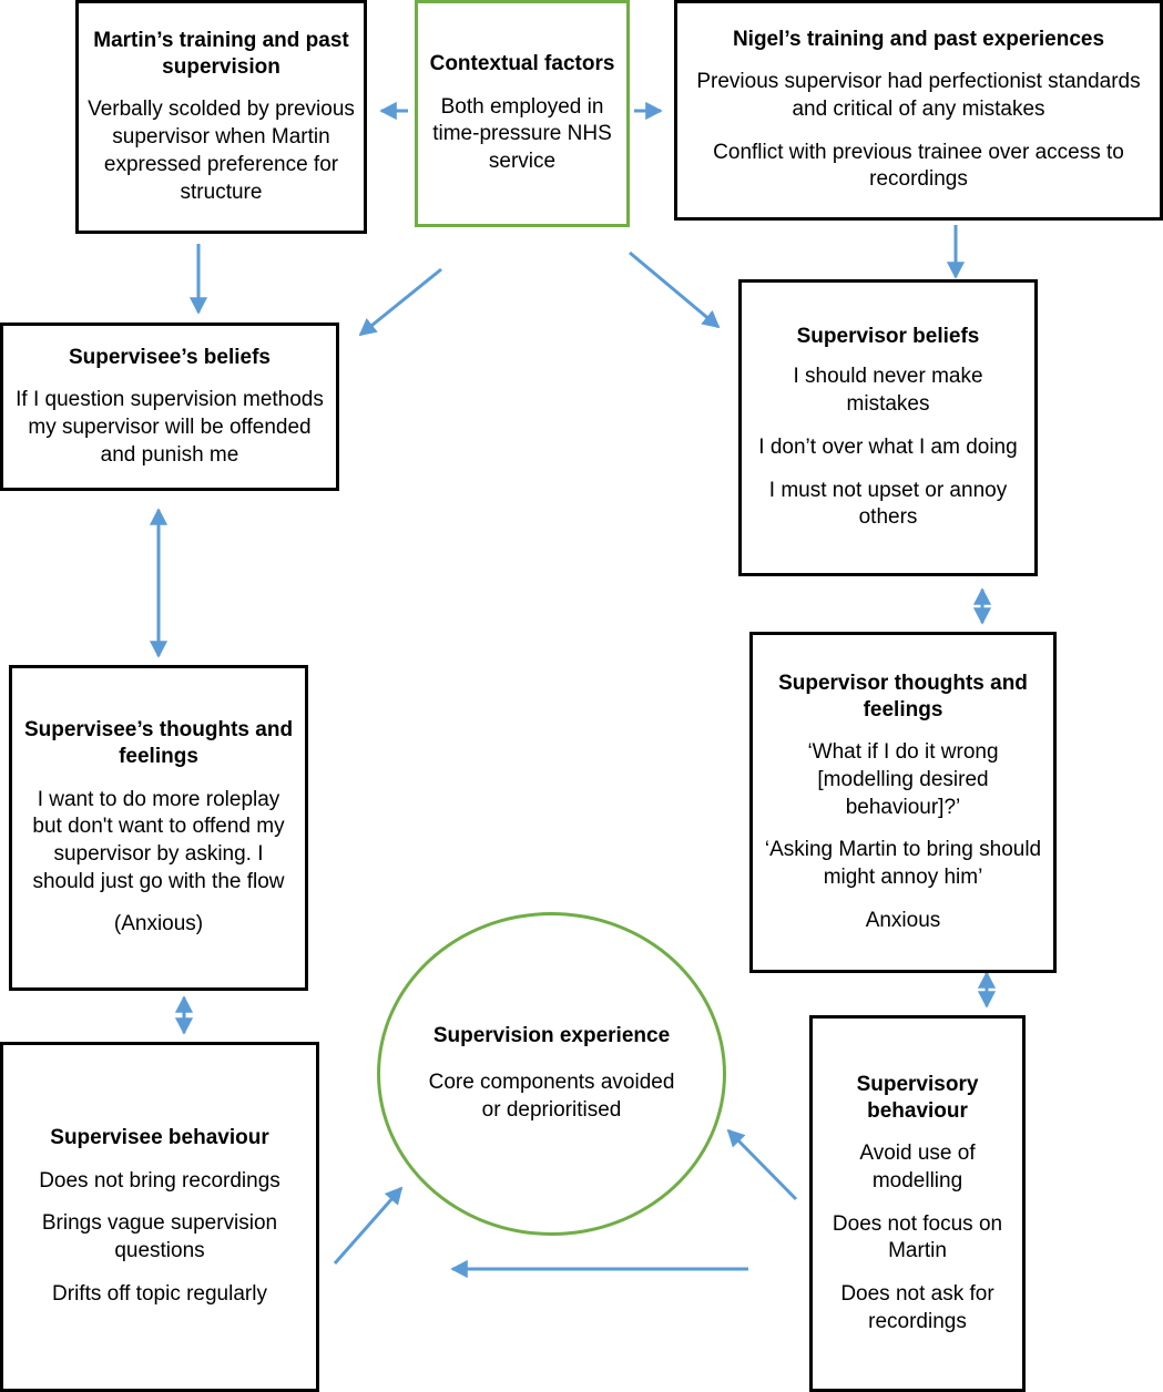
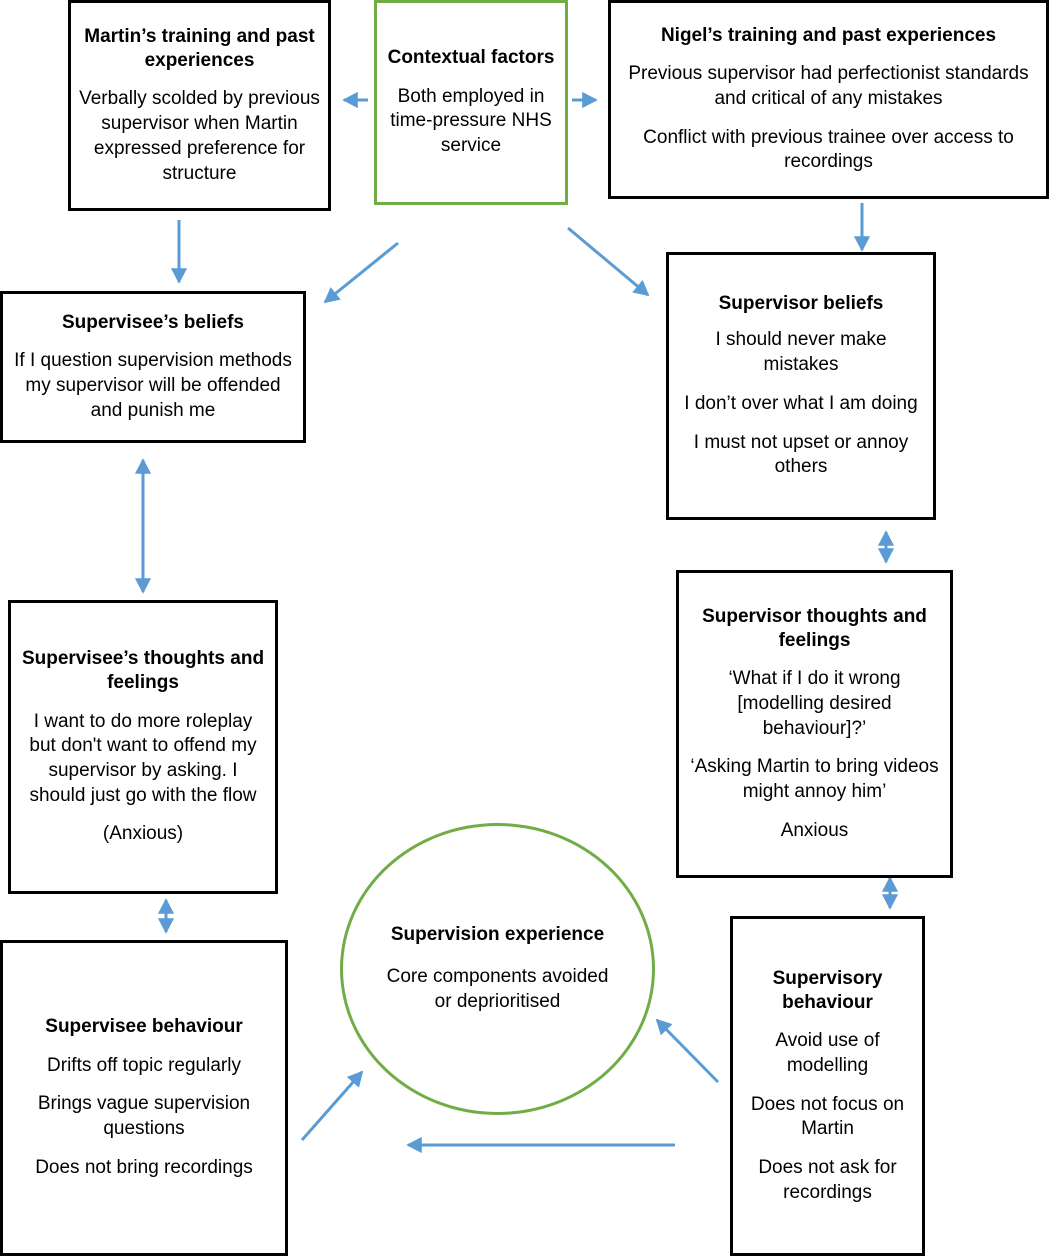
- Martin’s training and past supervision
+ Martin’s training and past experiences
  Verbally scolded by previous supervisor when Martin expressed preference for structure
  Contextual factors
  Both employed in time-pressure NHS service
  Nigel’s training and past experiences
  Previous supervisor had perfectionist standards and critical of any mistakes
  Conflict with previous trainee over access to recordings
  Supervisee’s beliefs
  If I question supervision methods my supervisor will be offended and punish me
  Supervisor beliefs
  I should never make mistakes
  I don’t over what I am doing
  I must not upset or annoy others
  Supervisee’s thoughts and feelings
  I want to do more roleplay but don't want to offend my supervisor by asking. I should just go with the flow
  (Anxious)
  Supervisor thoughts and feelings
  ‘What if I do it wrong [modelling desired behaviour]?’
- ‘Asking Martin to bring should might annoy him’
+ ‘Asking Martin to bring videos might annoy him’
  Anxious
  Supervisee behaviour
- Does not bring recordings
+ Drifts off topic regularly
  Brings vague supervision questions
- Drifts off topic regularly
+ Does not bring recordings
  Supervisory behaviour
  Avoid use of modelling
  Does not focus on Martin
  Does not ask for recordings
  Supervision experience
  Core components avoided or deprioritised
